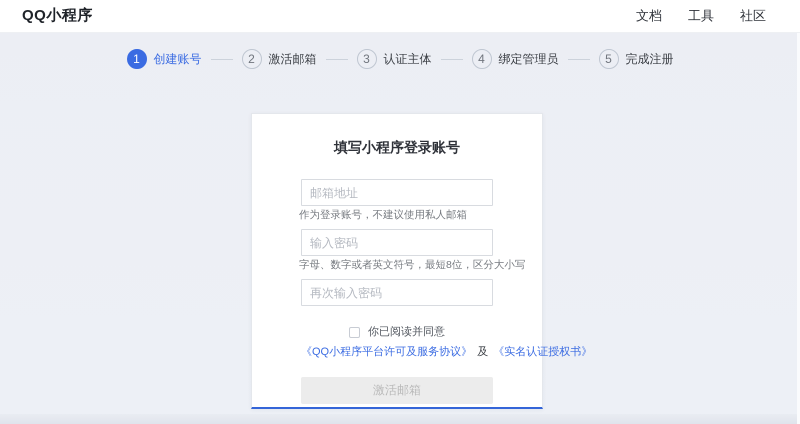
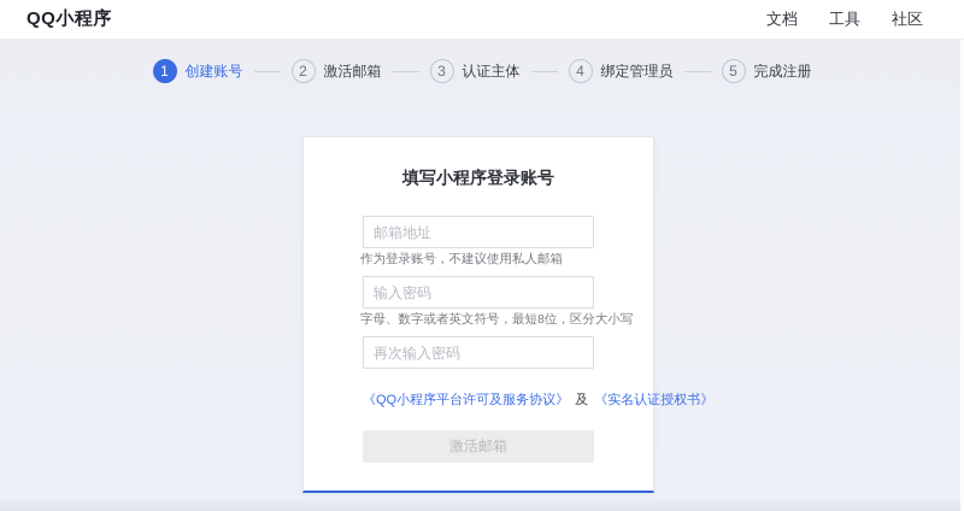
  QQ小程序
  文档
  工具
  社区
  1
  创建账号
  2
  激活邮箱
  3
  认证主体
  4
  绑定管理员
  5
  完成注册
  填写小程序登录账号
  邮箱地址
  作为登录账号，不建议使用私人邮箱
  输入密码
  字母、数字或者英文符号，最短8位，区分大小写
  再次输入密码
- 你已阅读并同意
  《QQ小程序平台许可及服务协议》 及 《实名认证授权书》
  激活邮箱
